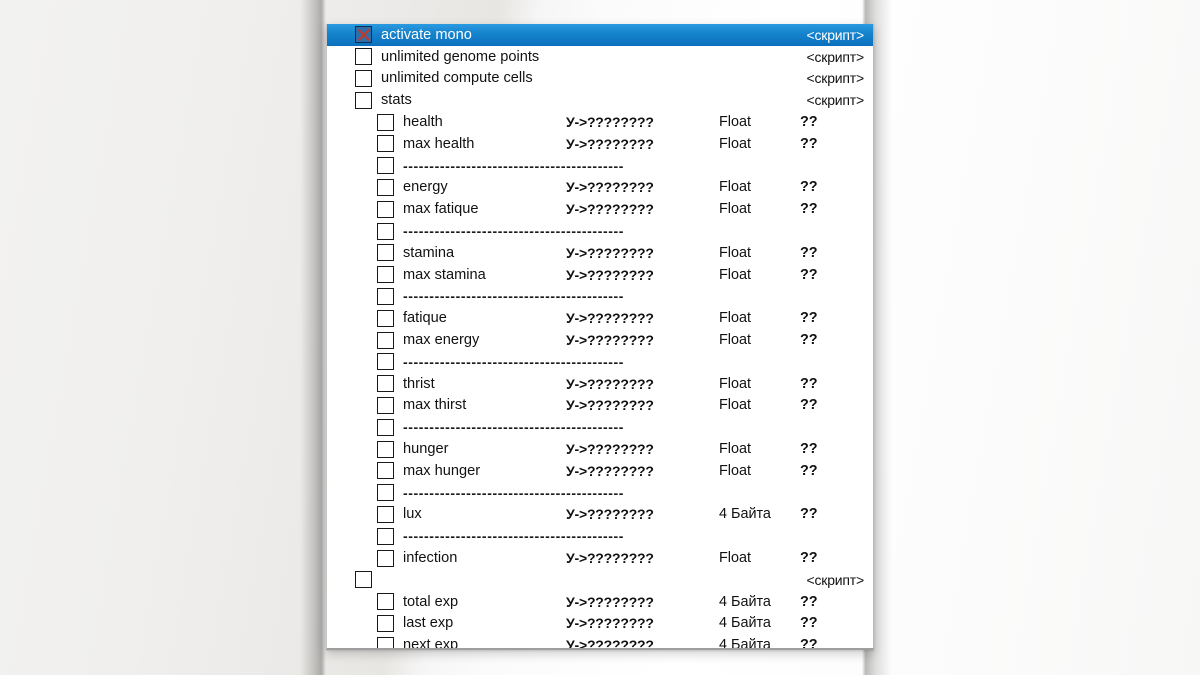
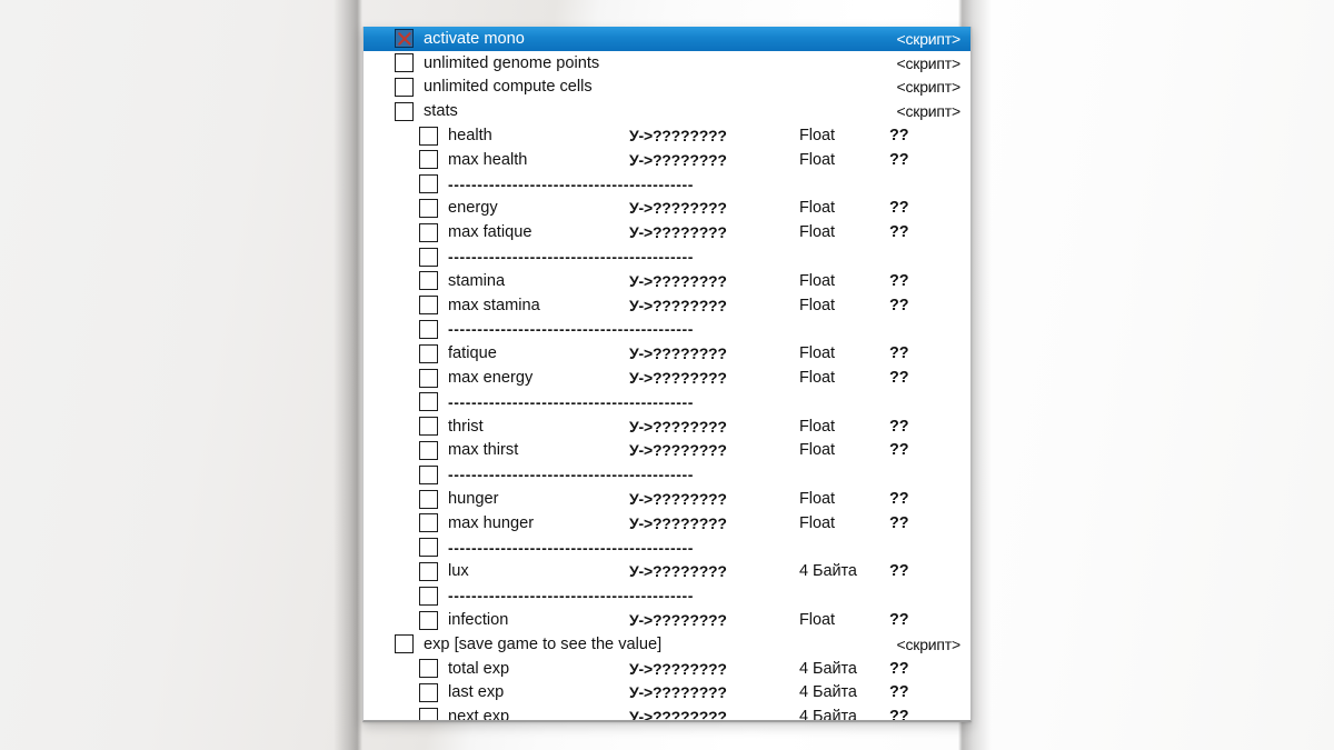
  activate mono
  <скрипт>
  unlimited genome points
  <скрипт>
  unlimited compute cells
  <скрипт>
  stats
  <скрипт>
  health
  У->????????
  Float
  ??
  max health
  У->????????
  Float
  ??
  ------------------------------------------
  energy
  У->????????
  Float
  ??
  max fatique
  У->????????
  Float
  ??
  ------------------------------------------
  stamina
  У->????????
  Float
  ??
  max stamina
  У->????????
  Float
  ??
  ------------------------------------------
  fatique
  У->????????
  Float
  ??
  max energy
  У->????????
  Float
  ??
  ------------------------------------------
  thrist
  У->????????
  Float
  ??
  max thirst
  У->????????
  Float
  ??
  ------------------------------------------
  hunger
  У->????????
  Float
  ??
  max hunger
  У->????????
  Float
  ??
  ------------------------------------------
  lux
  У->????????
  4 Байта
  ??
  ------------------------------------------
  infection
  У->????????
  Float
  ??
+ exp [save game to see the value]
  <скрипт>
  total exp
  У->????????
  4 Байта
  ??
  last exp
  У->????????
  4 Байта
  ??
  next exp
  У->????????
  4 Байта
  ??
